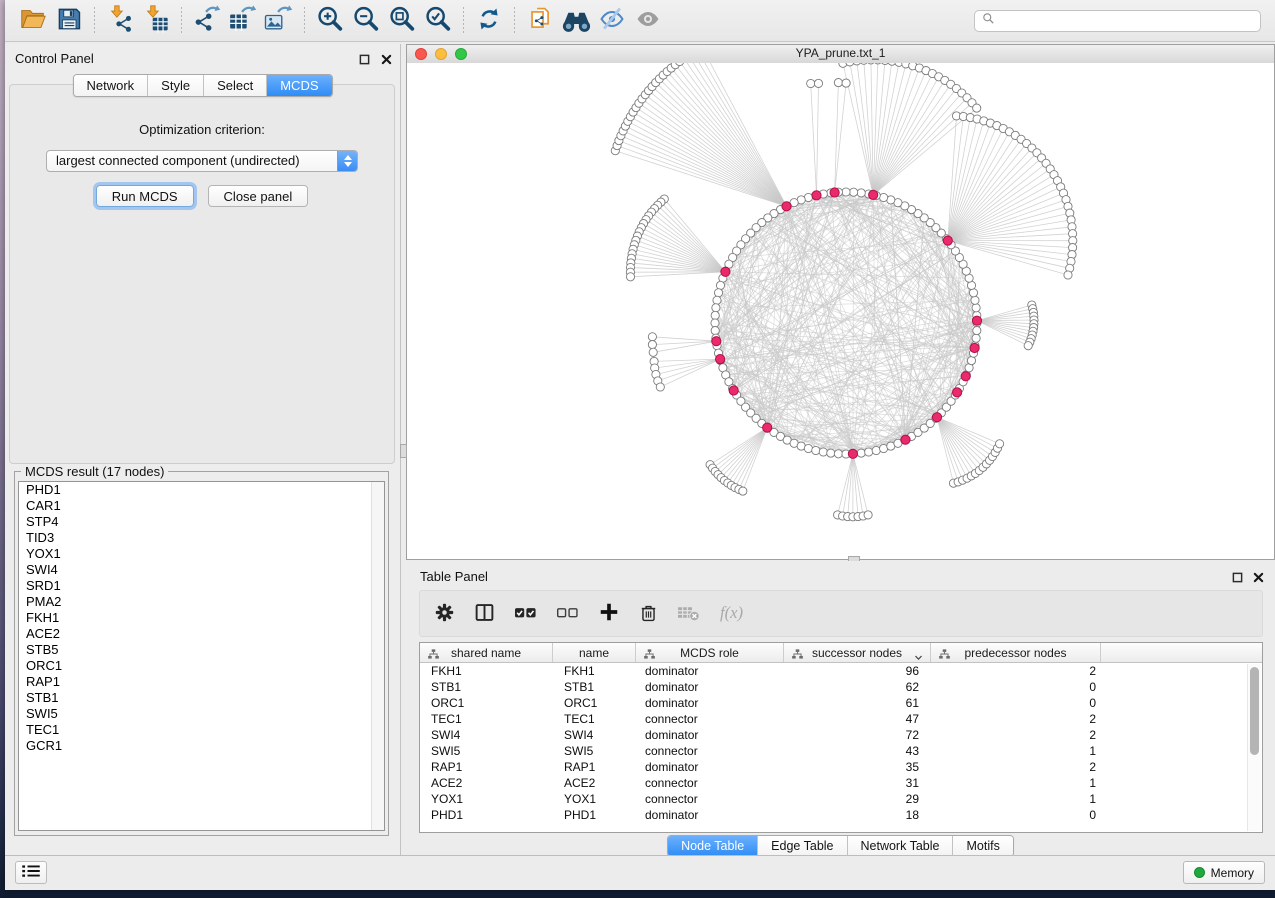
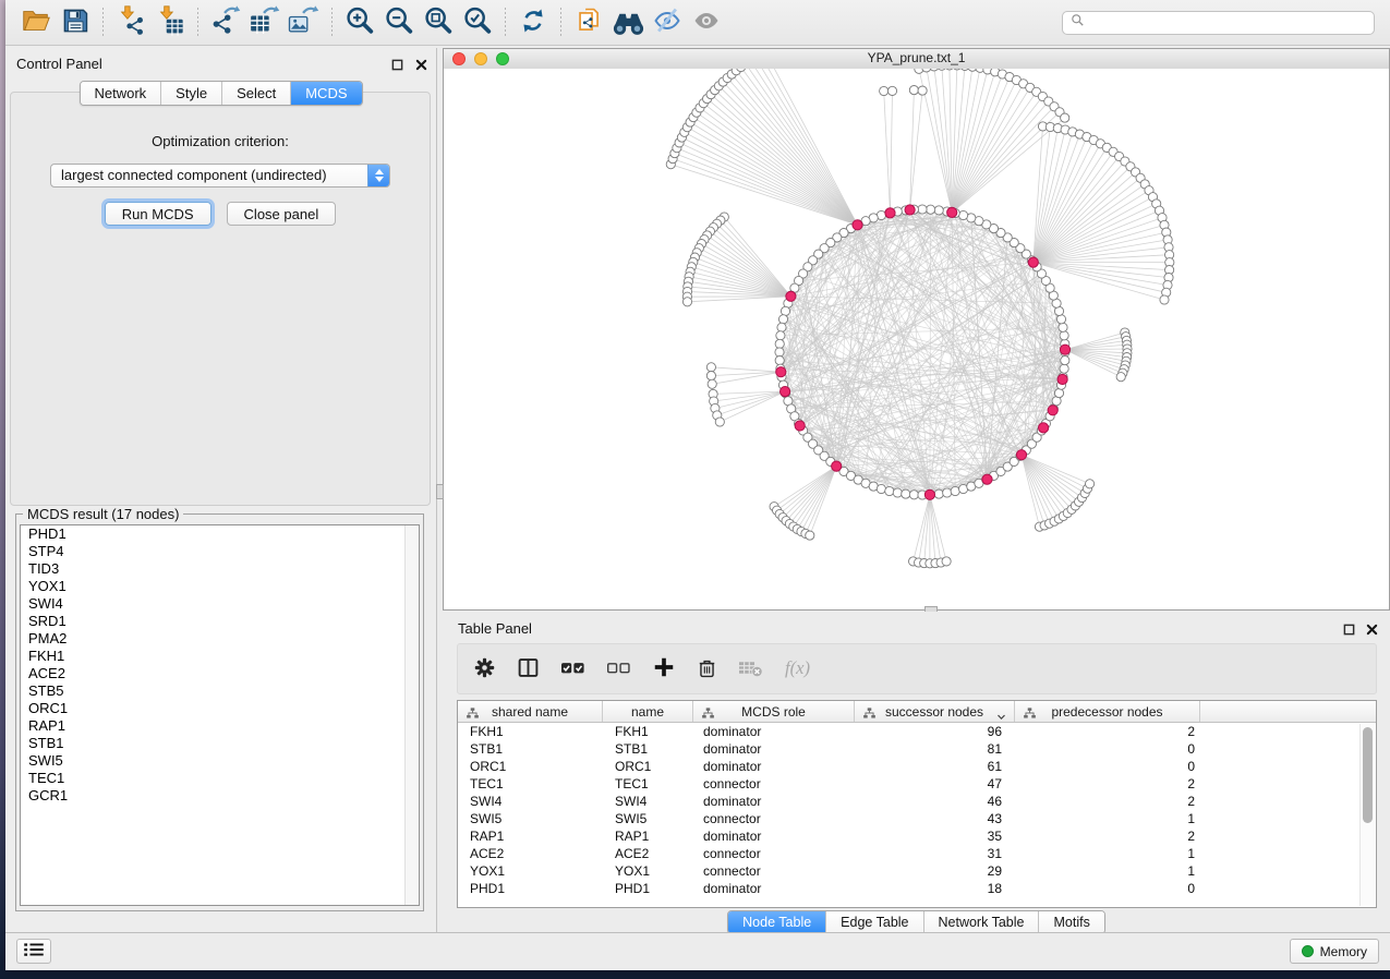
  Control Panel
  Network
  Style
  Select
  MCDS
  Optimization criterion:
  largest connected component (undirected)
  Run MCDS
  Close panel
  MCDS result (17 nodes)
  PHD1
- CAR1
  STP4
  TID3
  YOX1
  SWI4
  SRD1
  PMA2
  FKH1
  ACE2
  STB5
  ORC1
  RAP1
  STB1
  SWI5
  TEC1
  GCR1
  YPA_prune.txt_1
  Table Panel
  f(x)
  shared name
  name
  MCDS role
  successor nodes
  predecessor nodes
  FKH1
  FKH1
  dominator
  96
  2
  STB1
  STB1
  dominator
- 62
+ 81
  0
  ORC1
  ORC1
  dominator
  61
  0
  TEC1
  TEC1
  connector
  47
  2
  SWI4
  SWI4
  dominator
- 72
+ 46
  2
  SWI5
  SWI5
  connector
  43
  1
  RAP1
  RAP1
  dominator
  35
  2
  ACE2
  ACE2
  connector
  31
  1
  YOX1
  YOX1
  connector
  29
  1
  PHD1
  PHD1
  dominator
  18
  0
  Node Table
  Edge Table
  Network Table
  Motifs
  Memory
